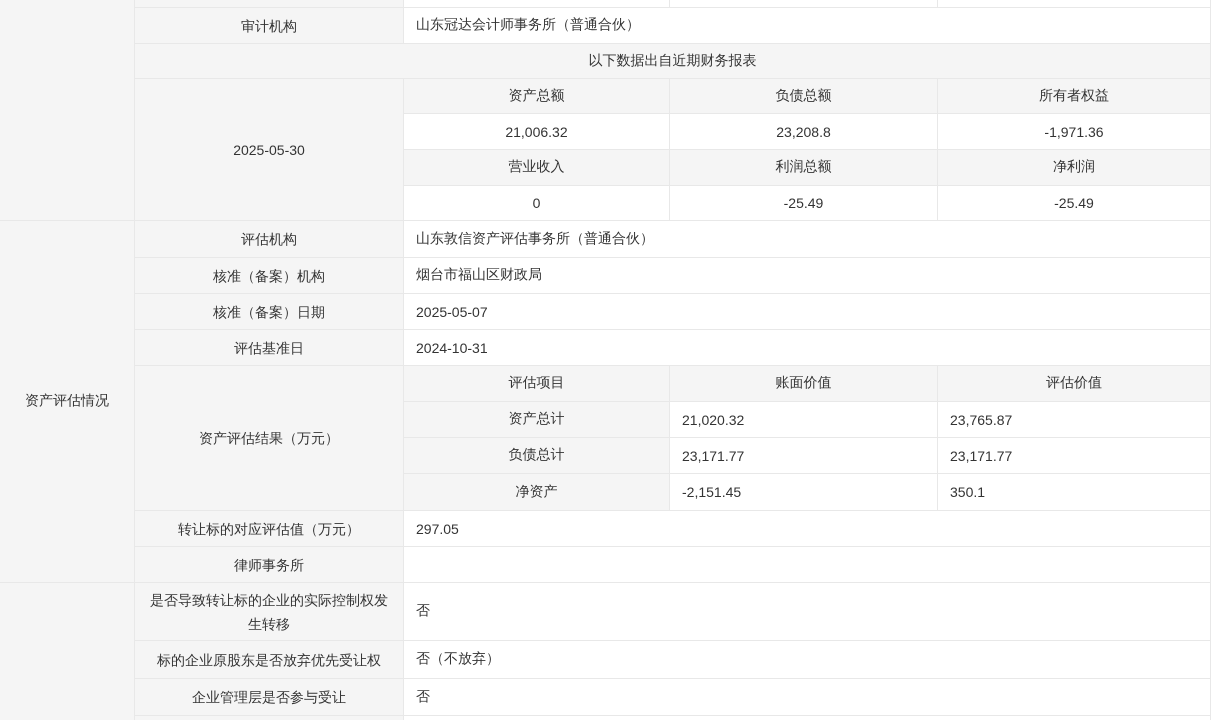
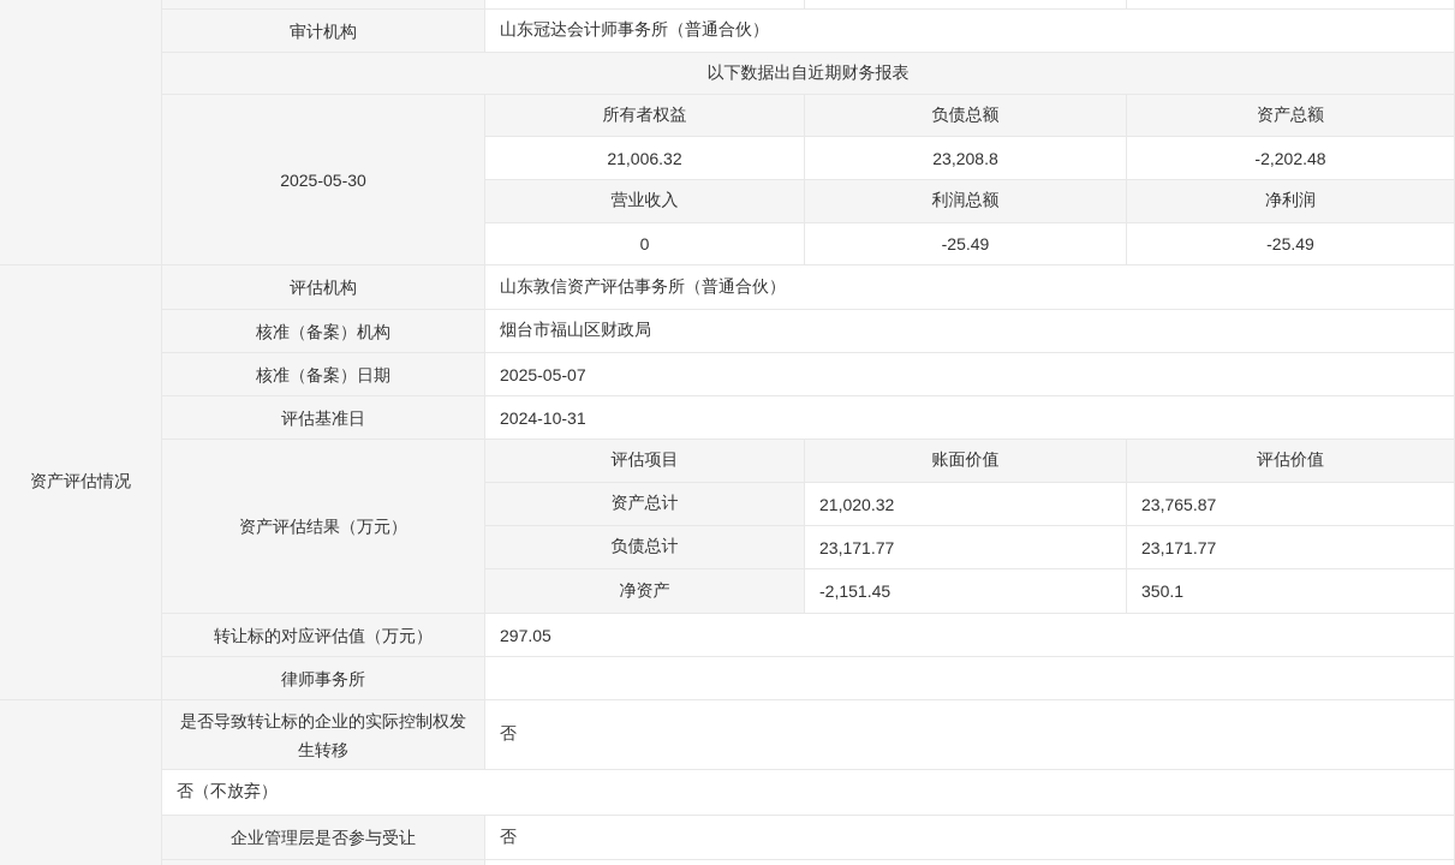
  资产评估情况
  审计机构
  山东冠达会计师事务所（普通合伙）
  以下数据出自近期财务报表
  2025-05-30
- 资产总额
+ 所有者权益
  负债总额
- 所有者权益
+ 资产总额
  21,006.32
  23,208.8
- -1,971.36
+ -2,202.48
  营业收入
  利润总额
  净利润
  0
  -25.49
  -25.49
  评估机构
  山东敦信资产评估事务所（普通合伙）
  核准（备案）机构
  烟台市福山区财政局
  核准（备案）日期
  2025-05-07
  评估基准日
  2024-10-31
  资产评估结果（万元）
  评估项目
  账面价值
  评估价值
  资产总计
  21,020.32
  23,765.87
  负债总计
  23,171.77
  23,171.77
  净资产
  -2,151.45
  350.1
  转让标的对应评估值（万元）
  297.05
  律师事务所
  是否导致转让标的企业的实际控制权发生转移
  否
- 标的企业原股东是否放弃优先受让权
  否（不放弃）
  企业管理层是否参与受让
  否
